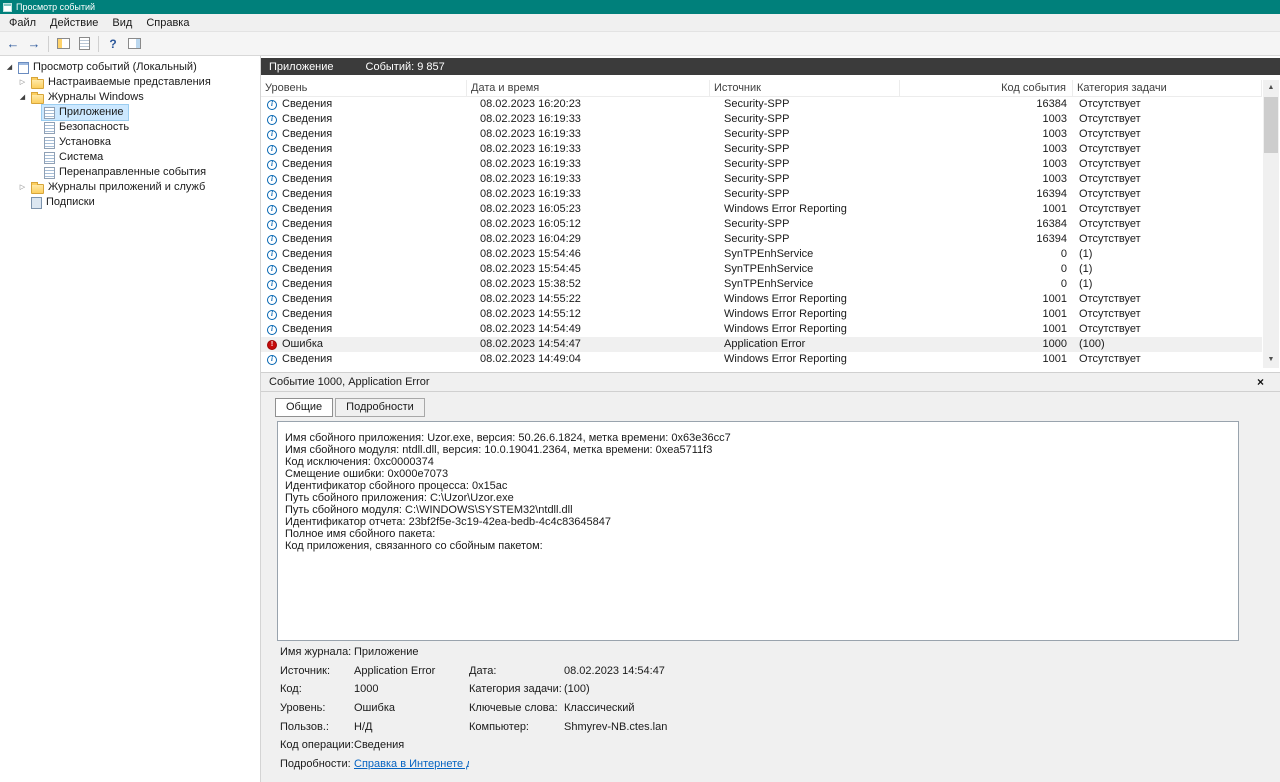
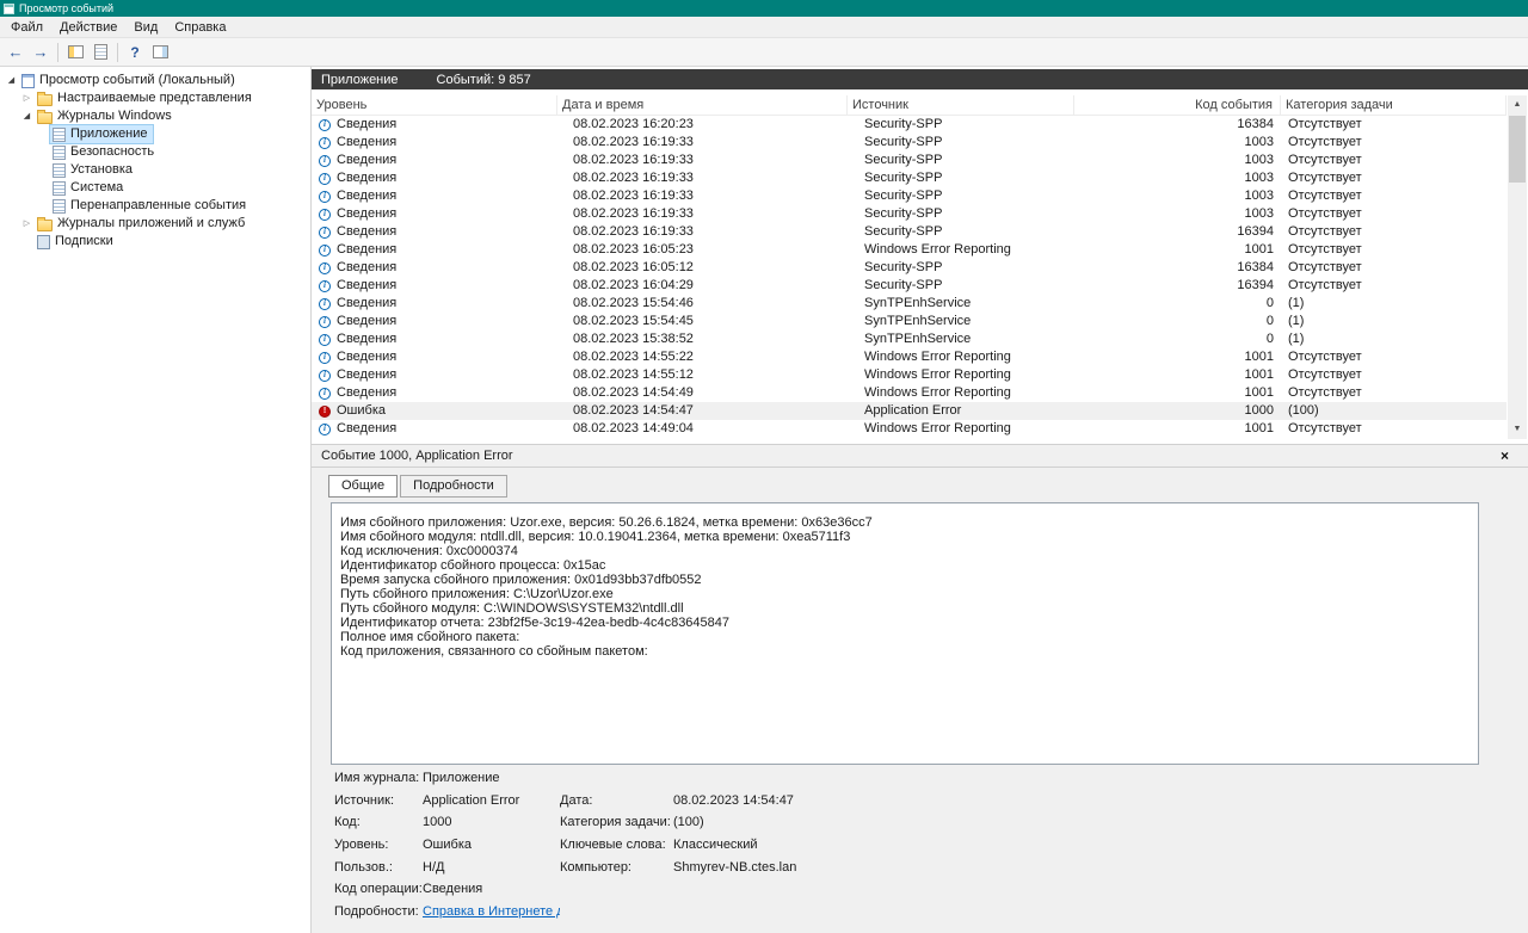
  Просмотр событий
  Файл
  Действие
  Вид
  Справка
  ←
  →
  ?
  Просмотр событий (Локальный)
  Настраиваемые представления
  Журналы Windows
  Приложение
  Безопасность
  Установка
  Система
  Перенаправленные события
  Журналы приложений и служб
  Подписки
  Приложение
  Событий: 9 857
  Уровень
  Дата и время
  Источник
  Код события
  Категория задачи
  i
  Сведения
  08.02.2023 16:20:23
  Security-SPP
  16384
  Отсутствует
  i
  Сведения
  08.02.2023 16:19:33
  Security-SPP
  1003
  Отсутствует
  i
  Сведения
  08.02.2023 16:19:33
  Security-SPP
  1003
  Отсутствует
  i
  Сведения
  08.02.2023 16:19:33
  Security-SPP
  1003
  Отсутствует
  i
  Сведения
  08.02.2023 16:19:33
  Security-SPP
  1003
  Отсутствует
  i
  Сведения
  08.02.2023 16:19:33
  Security-SPP
  1003
  Отсутствует
  i
  Сведения
  08.02.2023 16:19:33
  Security-SPP
  16394
  Отсутствует
  i
  Сведения
  08.02.2023 16:05:23
  Windows Error Reporting
  1001
  Отсутствует
  i
  Сведения
  08.02.2023 16:05:12
  Security-SPP
  16384
  Отсутствует
  i
  Сведения
  08.02.2023 16:04:29
  Security-SPP
  16394
  Отсутствует
  i
  Сведения
  08.02.2023 15:54:46
  SynTPEnhService
  0
  (1)
  i
  Сведения
  08.02.2023 15:54:45
  SynTPEnhService
  0
  (1)
  i
  Сведения
  08.02.2023 15:38:52
  SynTPEnhService
  0
  (1)
  i
  Сведения
  08.02.2023 14:55:22
  Windows Error Reporting
  1001
  Отсутствует
  i
  Сведения
  08.02.2023 14:55:12
  Windows Error Reporting
  1001
  Отсутствует
  i
  Сведения
  08.02.2023 14:54:49
  Windows Error Reporting
  1001
  Отсутствует
  Ошибка
  08.02.2023 14:54:47
  Application Error
  1000
  (100)
  i
  Сведения
  08.02.2023 14:49:04
  Windows Error Reporting
  1001
  Отсутствует
  Событие 1000, Application Error
  ×
  Общие
  Подробности
  Имя сбойного приложения: Uzor.exe, версия: 50.26.6.1824, метка времени: 0x63e36cc7
  Имя сбойного модуля: ntdll.dll, версия: 10.0.19041.2364, метка времени: 0xea5711f3
  Код исключения: 0xc0000374
- Смещение ошибки: 0x000e7073
  Идентификатор сбойного процесса: 0x15ac
+ Время запуска сбойного приложения: 0x01d93bb37dfb0552
  Путь сбойного приложения: C:\Uzor\Uzor.exe
  Путь сбойного модуля: C:\WINDOWS\SYSTEM32\ntdll.dll
  Идентификатор отчета: 23bf2f5e-3c19-42ea-bedb-4c4c83645847
  Полное имя сбойного пакета:
  Код приложения, связанного со сбойным пакетом:
  Имя журнала:
  Приложение
  Источник:
  Application Error
  Дата:
  08.02.2023 14:54:47
  Код:
  1000
  Категория задачи:
  (100)
  Уровень:
  Ошибка
  Ключевые слова:
  Классический
  Пользов.:
  Н/Д
  Компьютер:
  Shmyrev-NB.ctes.lan
  Код операции:
  Сведения
  Подробности:
  Справка в Интернете
